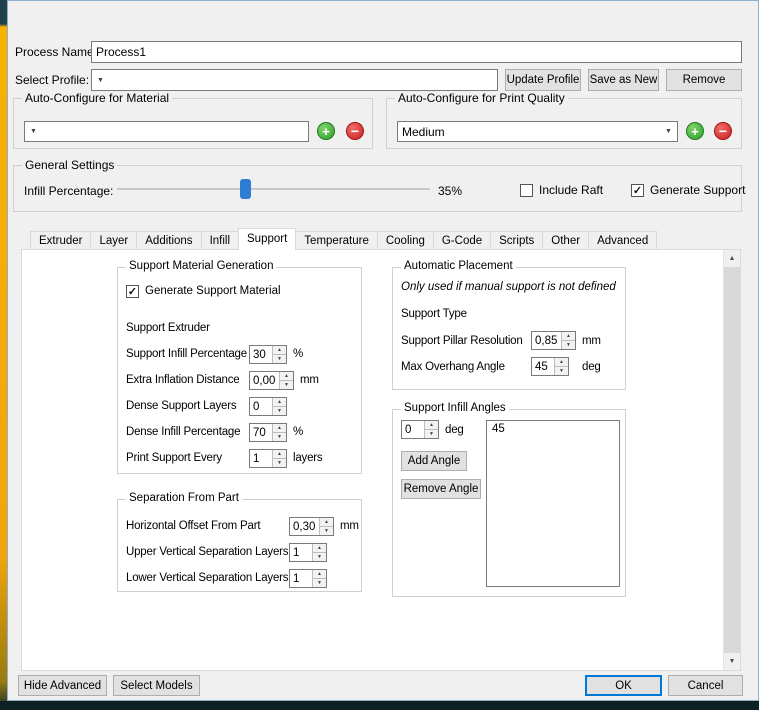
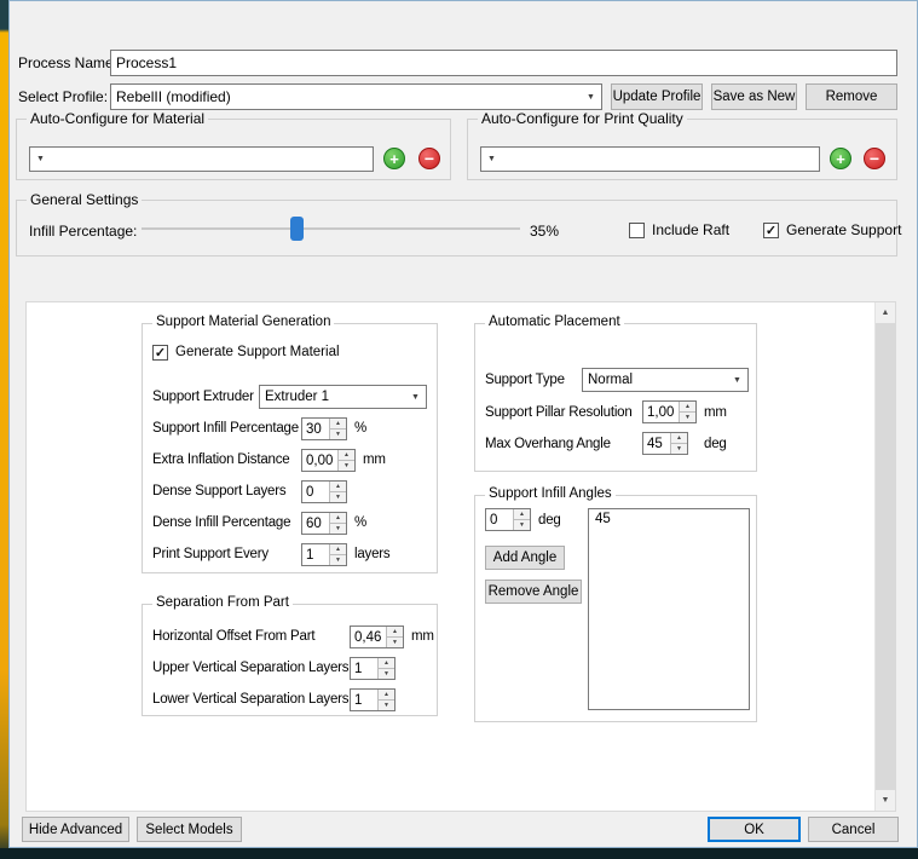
  Process Nam
  Process1
  Select Profile:
+ RebelII (modified)
  Update Profile
  Save as New
  Remove
  Auto-Configure for Material
  +
  −
  Auto-Configure for Print Quality
- Medium
  +
  −
  General Settings
  Infill Percentage:
  35%
  Include Raft
  ✓
  Generate Support
- Extruder
- Layer
- Additions
- Infill
- Support
- Temperature
- Cooling
- G-Code
- Scripts
- Other
- Advanced
  Support Material Generation
  ✓
  Generate Support Material
  Support Extruder
+ Extruder 1
  Support Infill Percentage
  30
  %
  Extra Inflation Distance
  0,00
  mm
  Dense Support Layers
  0
  Dense Infill Percentage
- 70
+ 60
  %
  Print Support Every
  1
  layers
  Separation From Part
  Horizontal Offset From Part
- 0,30
+ 0,46
  mm
  Upper Vertical Separation Layers
  1
  Lower Vertical Separation Layers
  1
  Automatic Placement
- Only used if manual support is not defined
  Support Type
+ Normal
  Support Pillar Resolution
- 0,85
+ 1,00
  mm
  Max Overhang Angle
  45
  deg
  Support Infill Angles
  0
  deg
  Add Angle
  Remove Angle
  45
  Hide Advanced
  Select Models
  OK
  Cancel
